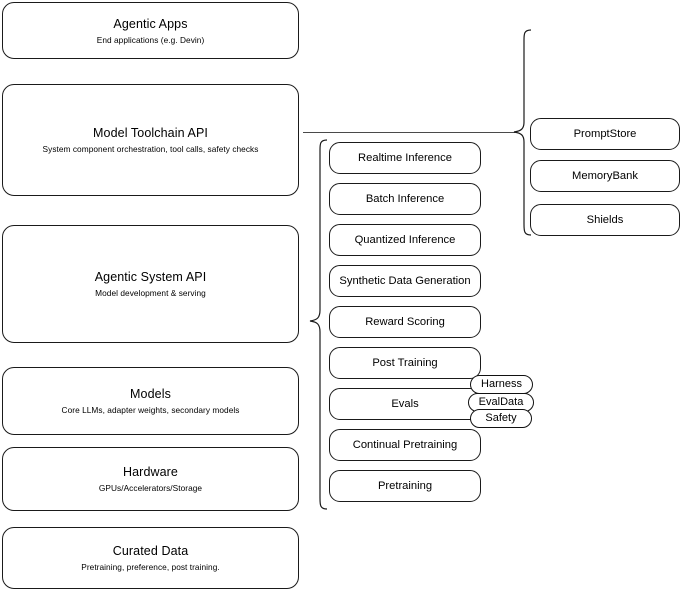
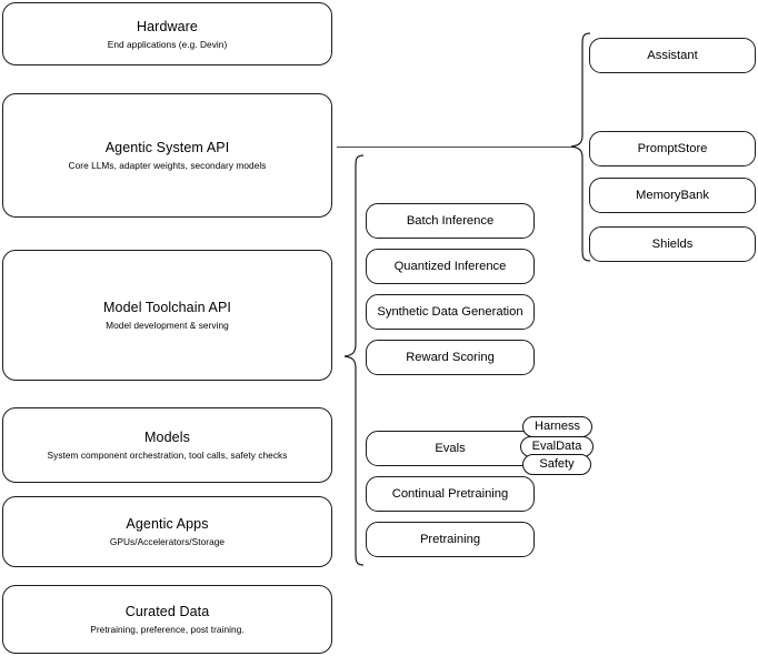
- Agentic Apps
+ Hardware
  End applications (e.g. Devin)
- Model Toolchain API
+ Agentic System API
- System component orchestration, tool calls, safety checks
+ Core LLMs, adapter weights, secondary models
- Agentic System API
+ Model Toolchain API
  Model development & serving
  Models
- Core LLMs, adapter weights, secondary models
+ System component orchestration, tool calls, safety checks
- Hardware
+ Agentic Apps
  GPUs/Accelerators/Storage
  Curated Data
  Pretraining, preference, post training.
- Realtime Inference
  Batch Inference
  Quantized Inference
  Synthetic Data Generation
  Reward Scoring
- Post Training
  Evals
  Continual Pretraining
  Pretraining
  Harness
  EvalData
  Safety
+ Assistant
  PromptStore
  MemoryBank
  Shields
